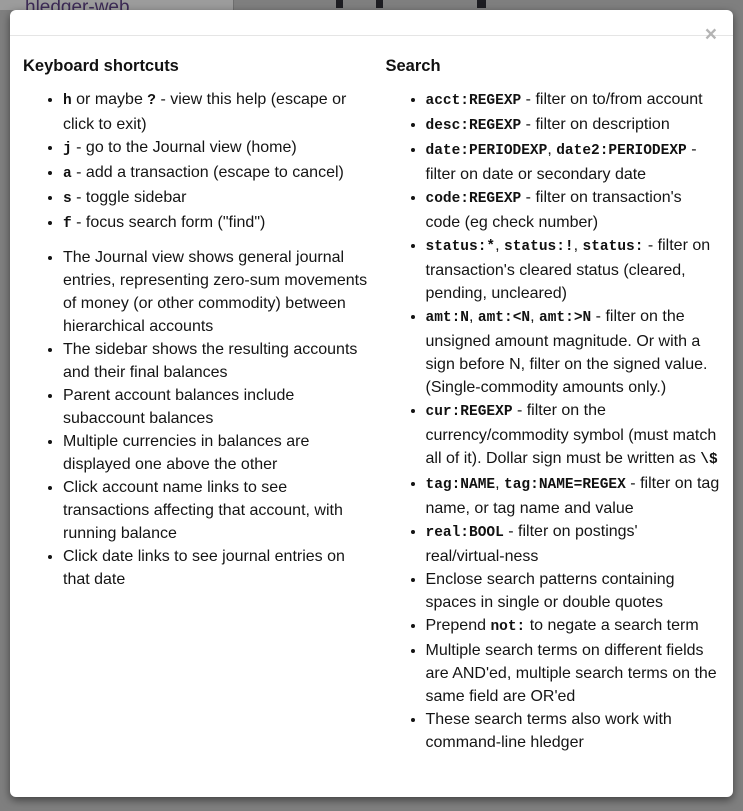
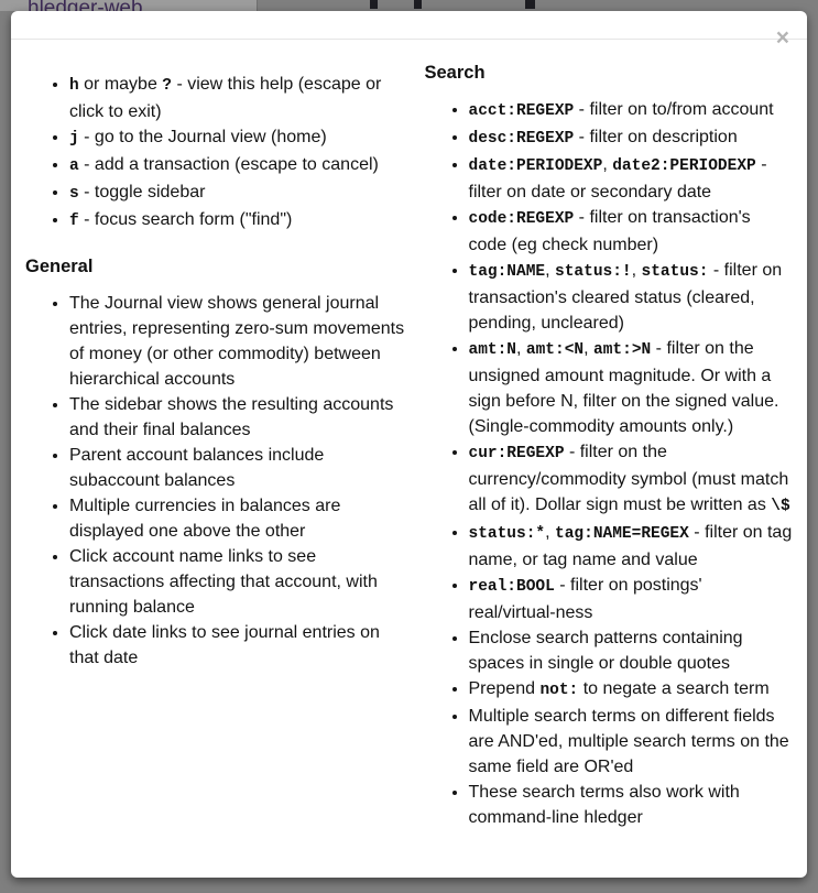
  hledger-web
  ×
- Keyboard shortcuts
  h or maybe ? - view this help (escape or click to exit)
  j - go to the Journal view (home)
  a - add a transaction (escape to cancel)
  s - toggle sidebar
  f - focus search form ("find")
+ General
  The Journal view shows general journal entries, representing zero-sum movements of money (or other commodity) between hierarchical accounts
  The sidebar shows the resulting accounts and their final balances
  Parent account balances include subaccount balances
  Multiple currencies in balances are displayed one above the other
  Click account name links to see transactions affecting that account, with running balance
  Click date links to see journal entries on that date
  Search
  acct:REGEXP - filter on to/from account
  desc:REGEXP - filter on description
  date:PERIODEXP, date2:PERIODEXP - filter on date or secondary date
  code:REGEXP - filter on transaction's code (eg check number)
- status:*, status:!, status: - filter on transaction's cleared status (cleared, pending, uncleared)
+ tag:NAME, status:!, status: - filter on transaction's cleared status (cleared, pending, uncleared)
  amt:N, amt:<N, amt:>N - filter on the unsigned amount magnitude. Or with a sign before N, filter on the signed value. (Single-commodity amounts only.)
  cur:REGEXP - filter on the currency/commodity symbol (must match all of it). Dollar sign must be written as \$
- tag:NAME, tag:NAME=REGEX - filter on tag name, or tag name and value
+ status:*, tag:NAME=REGEX - filter on tag name, or tag name and value
  real:BOOL - filter on postings' real/virtual-ness
  Enclose search patterns containing spaces in single or double quotes
  Prepend not: to negate a search term
  Multiple search terms on different fields are AND'ed, multiple search terms on the same field are OR'ed
  These search terms also work with command-line hledger
